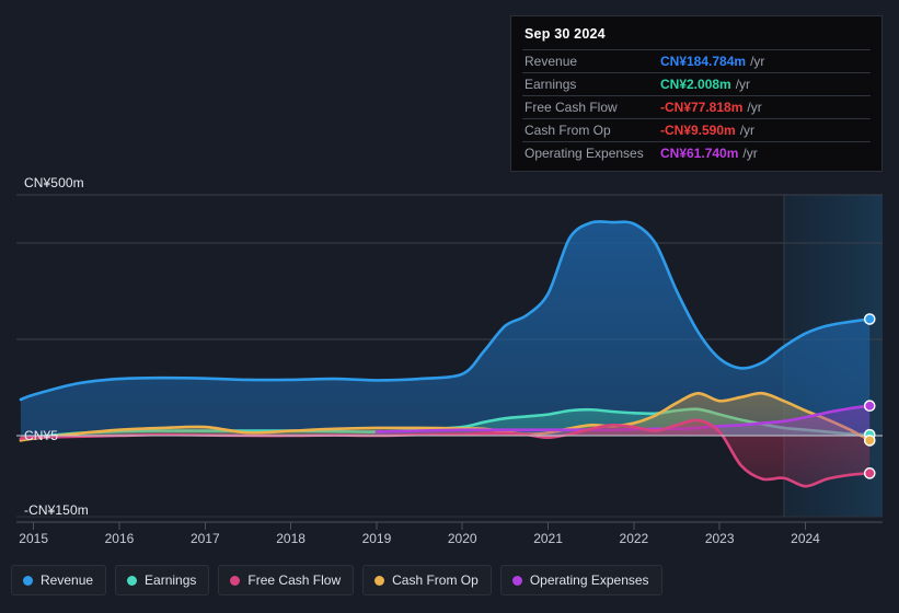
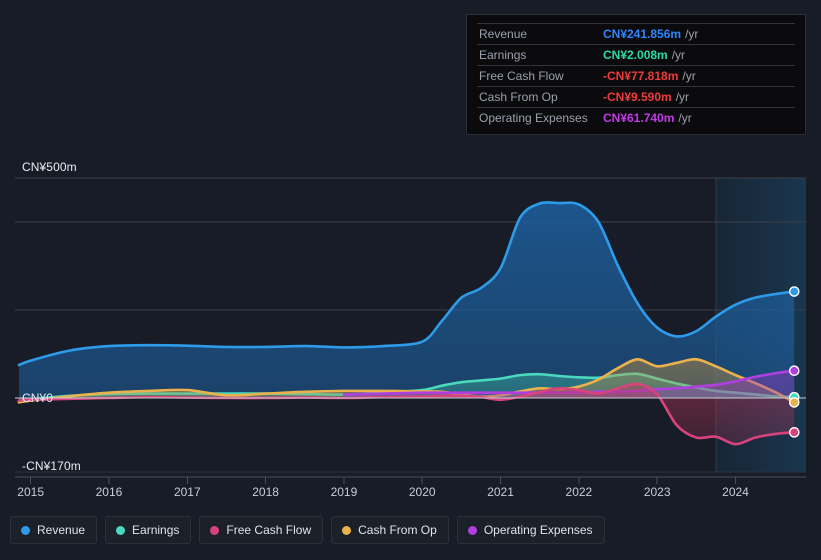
  CN¥500m
- CN¥5
+ CN¥0
- -CN¥150m
+ -CN¥170m
  2015
  2016
  2017
  2018
  2019
  2020
  2021
  2022
  2023
  2024
- Sep 30 2024
  Revenue
- CN¥184.784m
+ CN¥241.856m
  /yr
  Earnings
  CN¥2.008m
  /yr
  Free Cash Flow
  -CN¥77.818m
  /yr
  Cash From Op
  -CN¥9.590m
  /yr
  Operating Expenses
  CN¥61.740m
  /yr
  Revenue
  Earnings
  Free Cash Flow
  Cash From Op
  Operating Expenses
